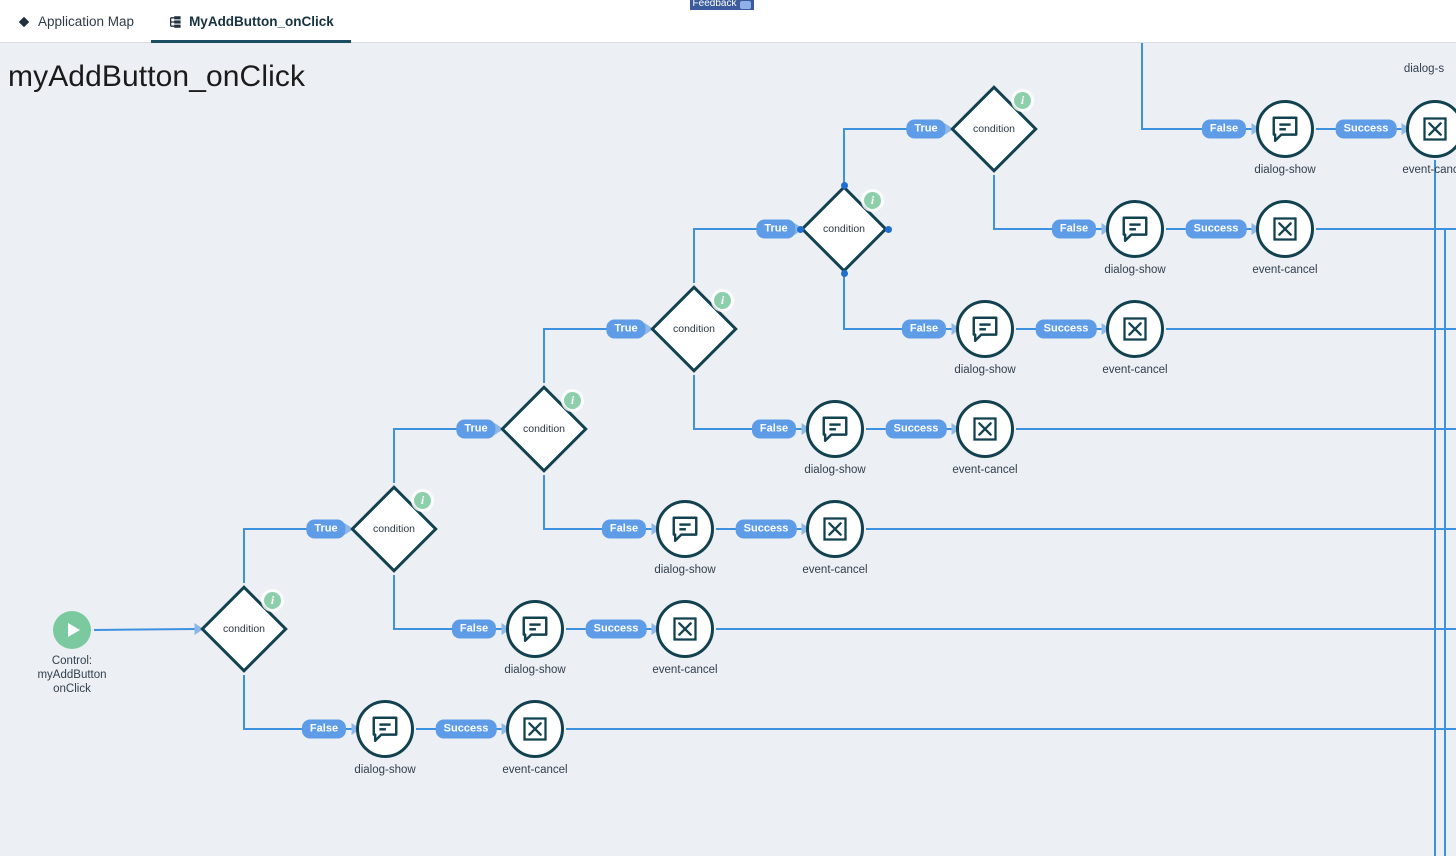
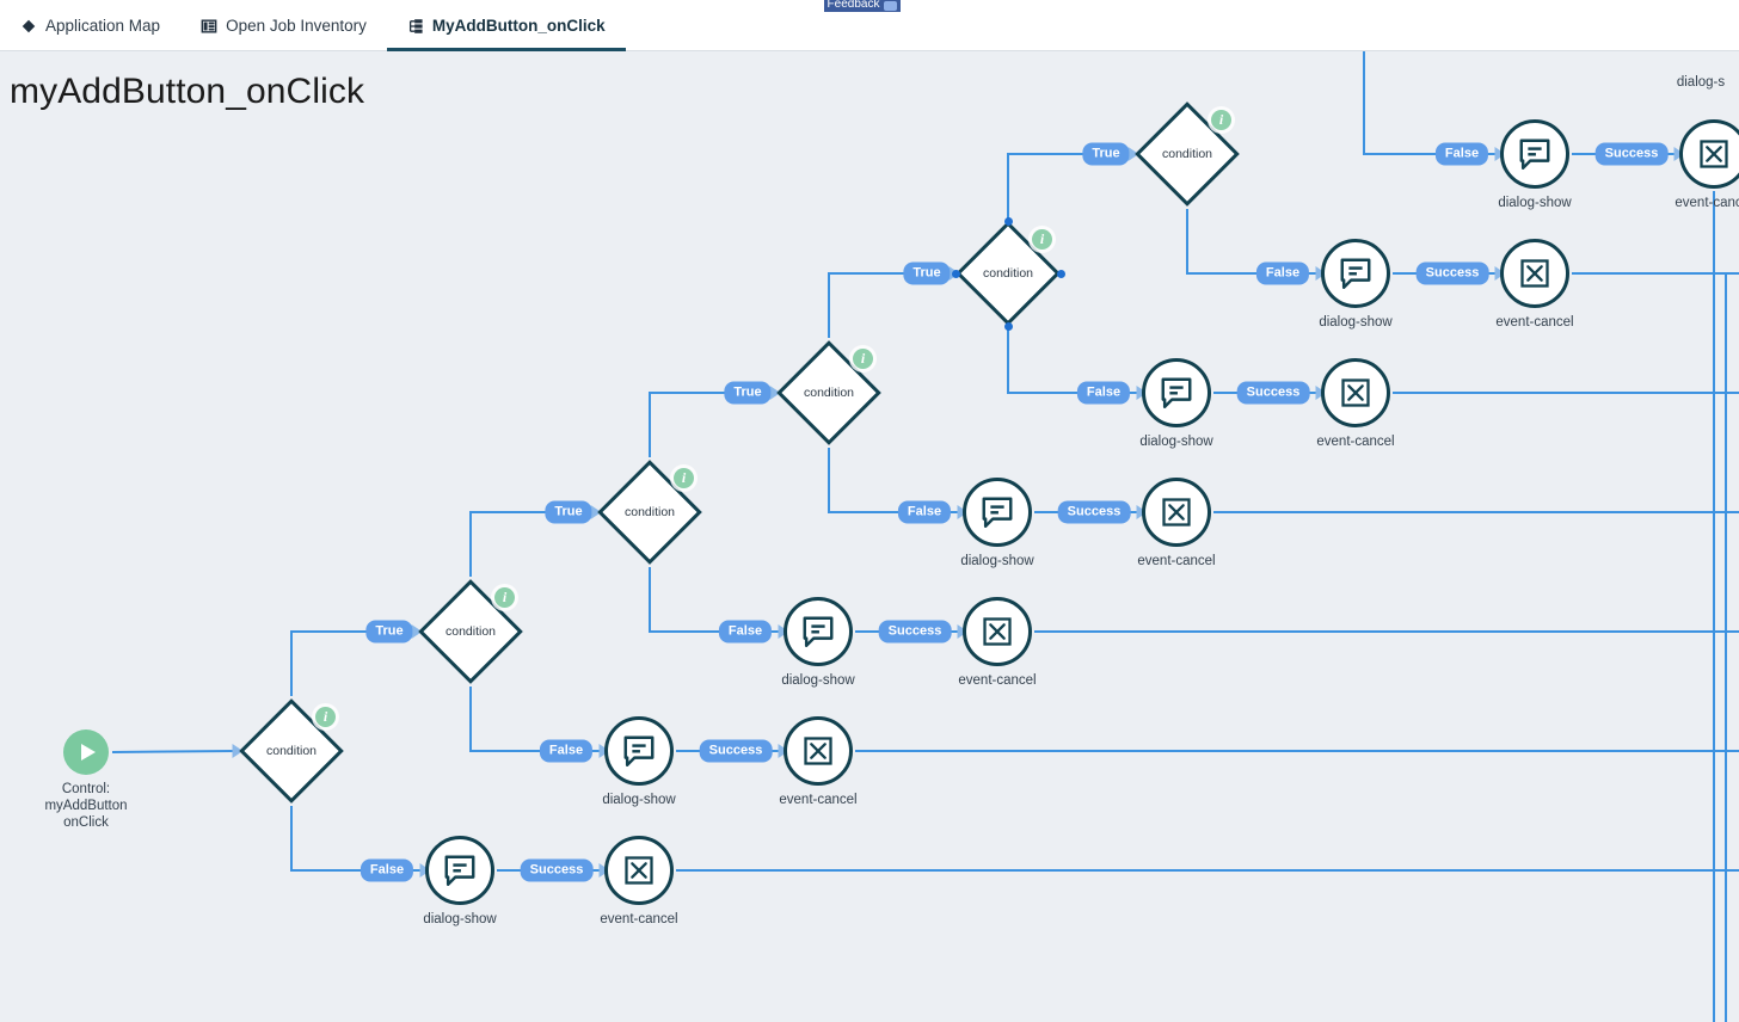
  Feedback
  Application Map
+ Open Job Inventory
  MyAddButton_onClick
  myAddButton_onClick
  Control:
  myAddButton
  onClick
  condition
  i
  condition
  i
  condition
  i
  condition
  i
  condition
  i
  condition
  i
  dialog-show
  event-cancel
  dialog-show
  event-cancel
  dialog-show
  event-cancel
  dialog-show
  event-cancel
  dialog-show
  event-cancel
  dialog-show
  event-cancel
  dialog-show
  event-can
  dialog-s
  True
  True
  True
  True
  True
  False
  False
  False
  False
  False
  False
  False
  Success
  Success
  Success
  Success
  Success
  Success
  Success
